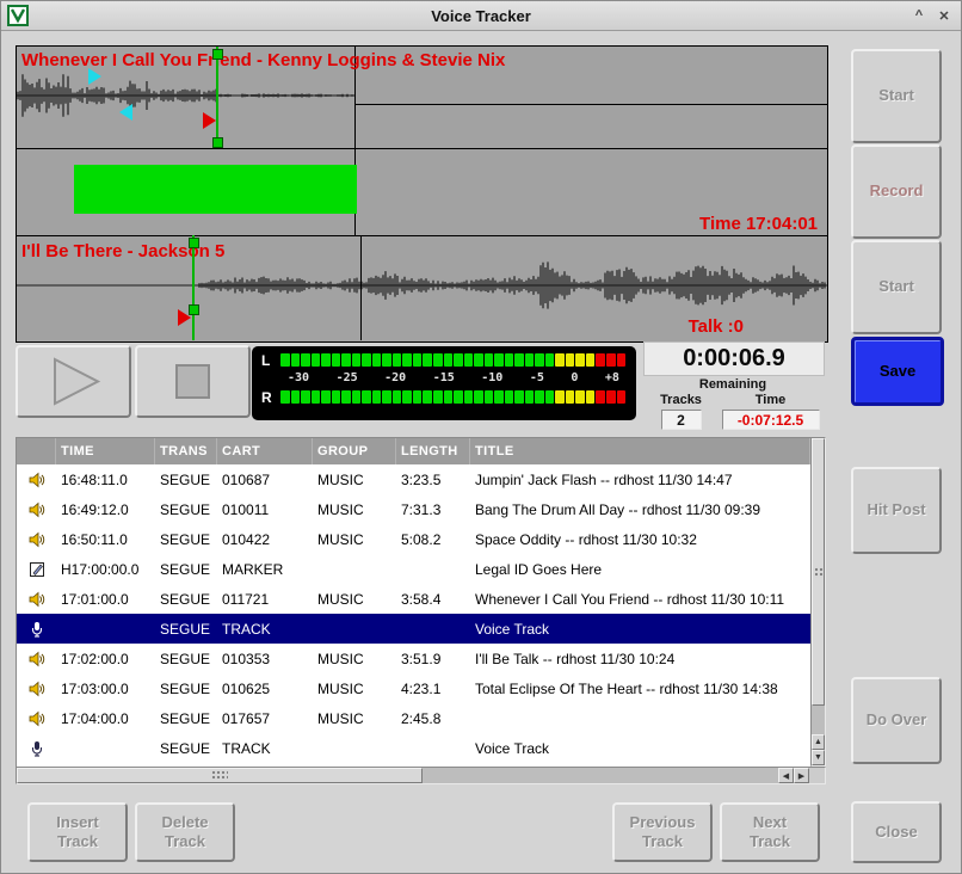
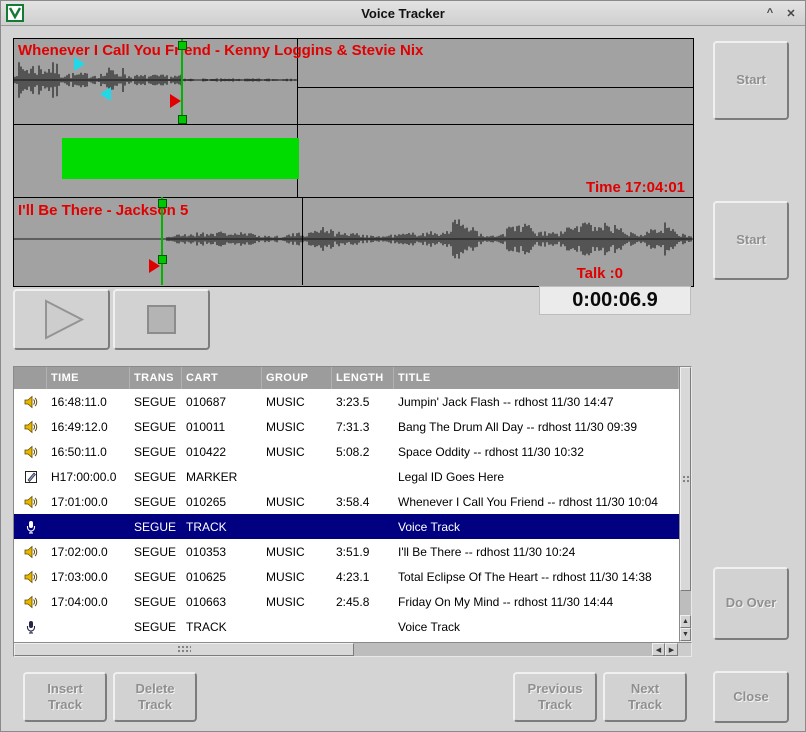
  Voice Tracker
  ^
  ✕
  Whenever I Call You Frend - Kenny Loggins & Stevie Nix
  I'll Be There - Jacksn 5
  Time 17:04:01
  Talk :0
- L
- -30
- -25
- -20
- -15
- -10
- -5
- 0
- +8
- R
  0:00:06.9
- Remaining
- Tracks
- 2
- Time
- -0:07:12.5
  TIME
  TRANS
  CART
  GROUP
  LENGTH
  TITLE
  16:48:11.0
  SEGUE
  010687
  MUSIC
  3:23.5
  Jumpin' Jack Flash -- rdhost 11/30 14:47
  16:49:12.0
  SEGUE
  010011
  MUSIC
  7:31.3
  Bang The Drum All Day -- rdhost 11/30 09:39
  16:50:11.0
  SEGUE
  010422
  MUSIC
  5:08.2
  Space Oddity -- rdhost 11/30 10:32
  H17:00:00.0
  SEGUE
  MARKER
  Legal ID Goes Here
  17:01:00.0
  SEGUE
- 011721
+ 010265
  MUSIC
  3:58.4
- Whenever I Call You Friend -- rdhost 11/30 10:11
+ Whenever I Call You Friend -- rdhost 11/30 10:04
  SEGUE
  TRACK
  Voice Track
  17:02:00.0
  SEGUE
  010353
  MUSIC
  3:51.9
- I'll Be Talk -- rdhost 11/30 10:24
+ I'll Be There -- rdhost 11/30 10:24
  17:03:00.0
  SEGUE
  010625
  MUSIC
  4:23.1
  Total Eclipse Of The Heart -- rdhost 11/30 14:38
  17:04:00.0
  SEGUE
- 017657
+ 010663
  MUSIC
  2:45.8
+ Friday On My Mind -- rdhost 11/30 14:44
  SEGUE
  TRACK
  Voice Track
  Start
- Record
  Start
- Save
- Hit Post
  Do Over
  Close
  Insert
  Track
  Delete
  Track
  Previous
  Track
  Next
  Track
